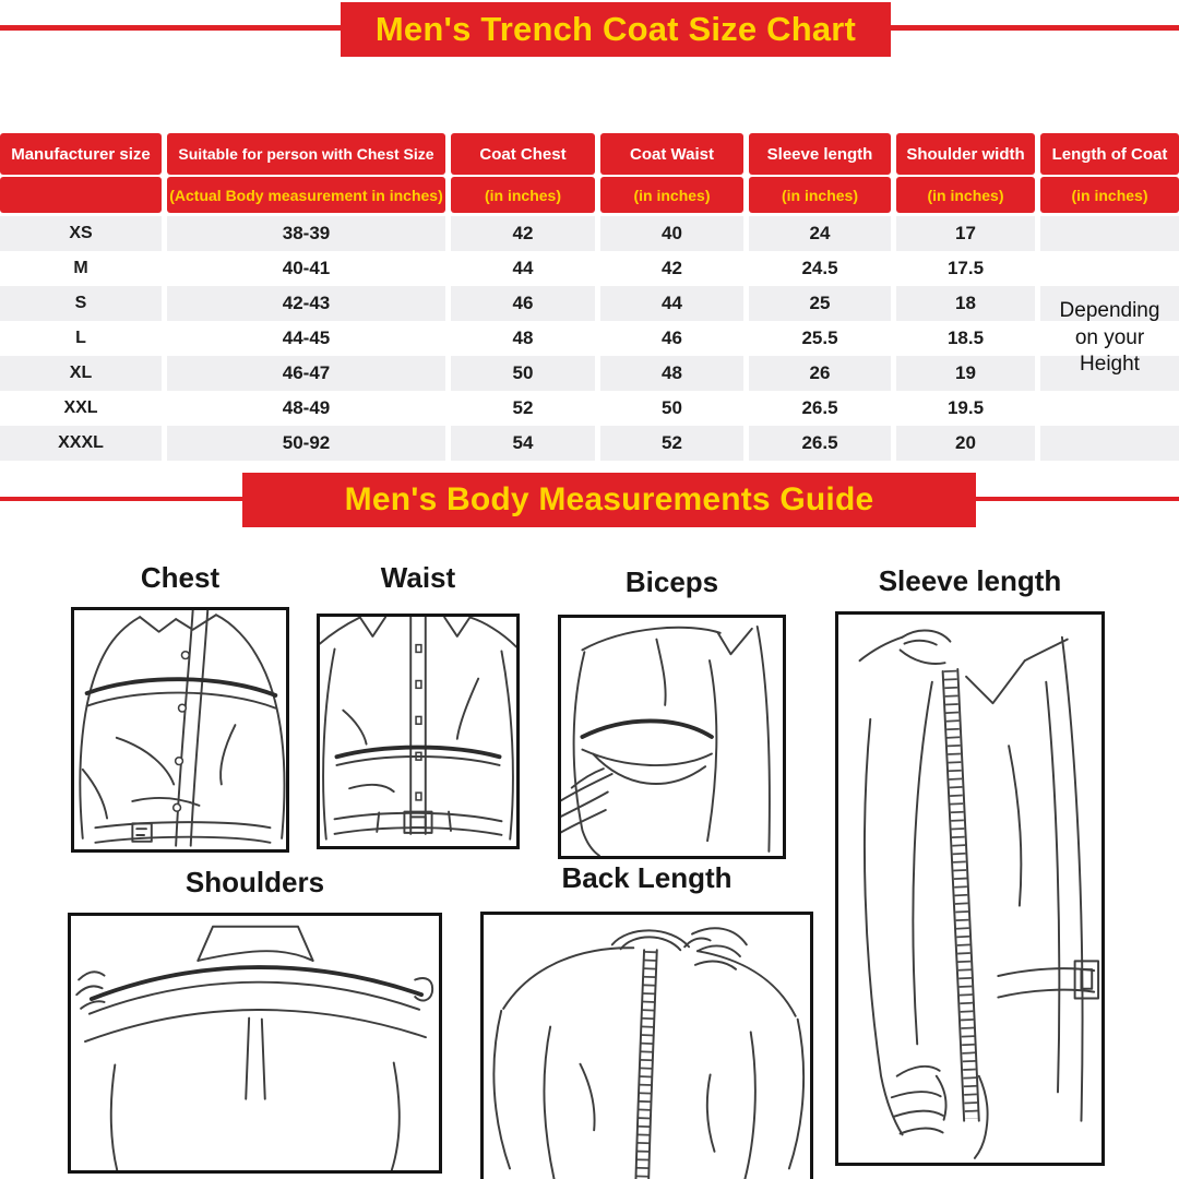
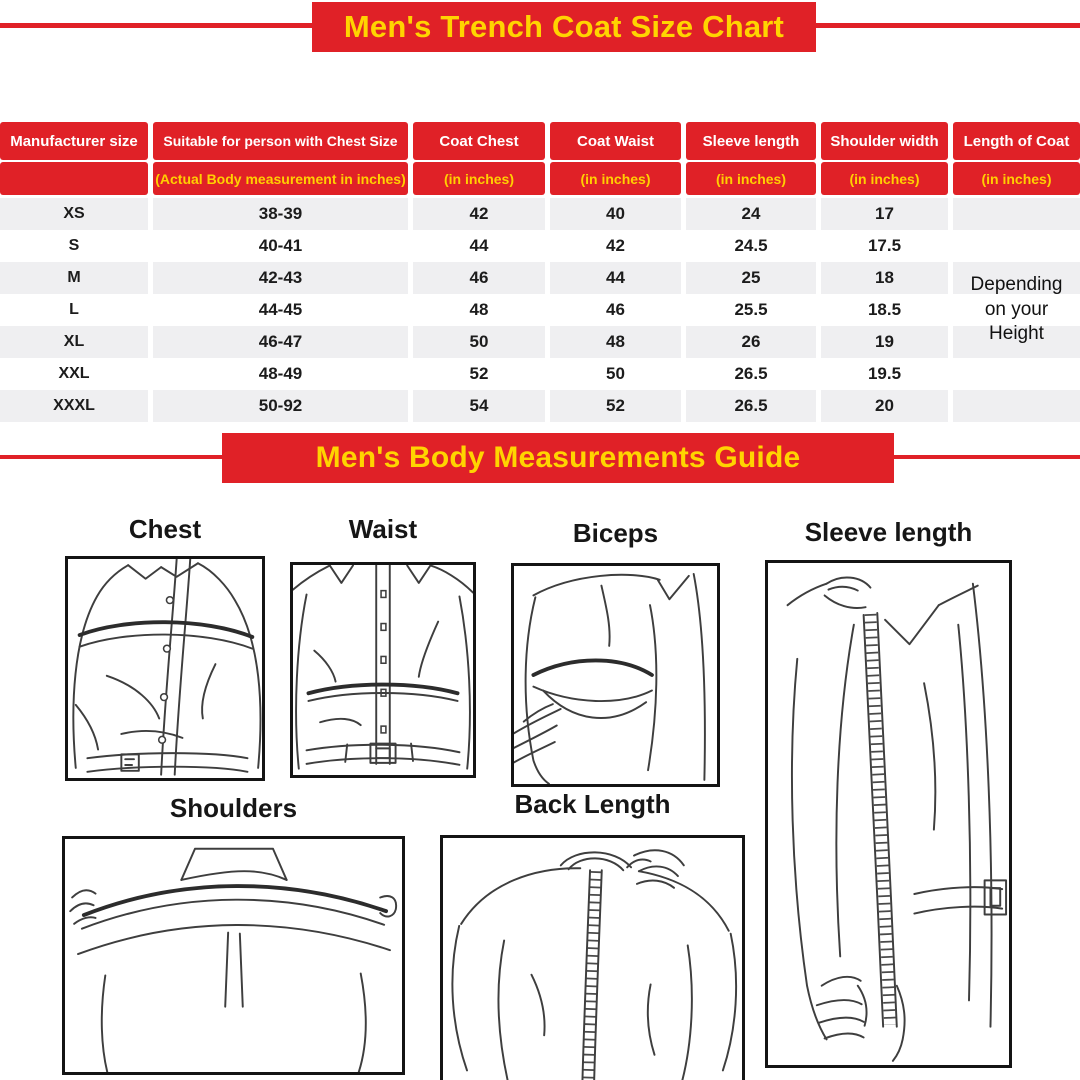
  Men's Trench Coat Size Chart
  Manufacturer size
  Suitable for person with Chest Size
  Coat Chest
  Coat Waist
  Sleeve length
  Shoulder width
  Length of Coat
  (Actual Body measurement in inches)
  (in inches)
  (in inches)
  (in inches)
  (in inches)
  (in inches)
  Depending on your Height
  XS
  38-39
  42
  40
  24
  17
- M
+ S
  40-41
  44
  42
  24.5
  17.5
- S
+ M
  42-43
  46
  44
  25
  18
  L
  44-45
  48
  46
  25.5
  18.5
  XL
  46-47
  50
  48
  26
  19
  XXL
  48-49
  52
  50
  26.5
  19.5
  XXXL
  50-92
  54
  52
  26.5
  20
  Men's Body Measurements Guide
  Chest
  Waist
  Biceps
  Sleeve length
  Shoulders
  Back Length
